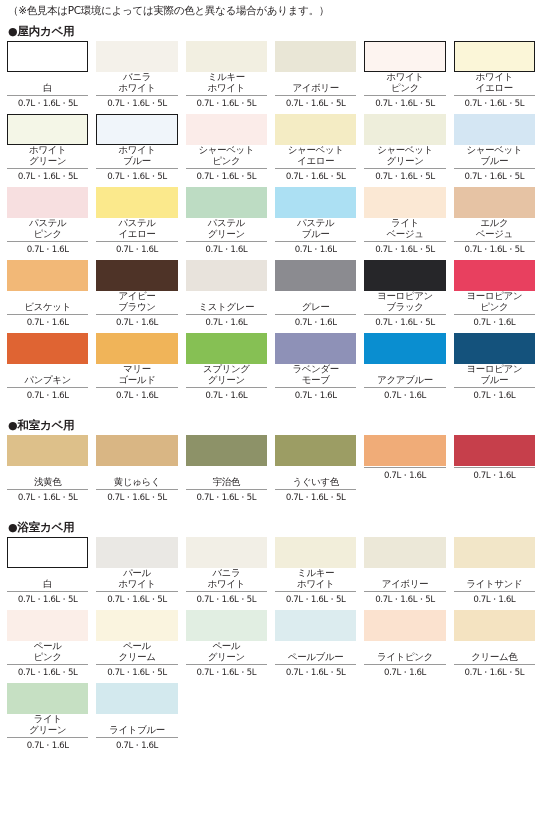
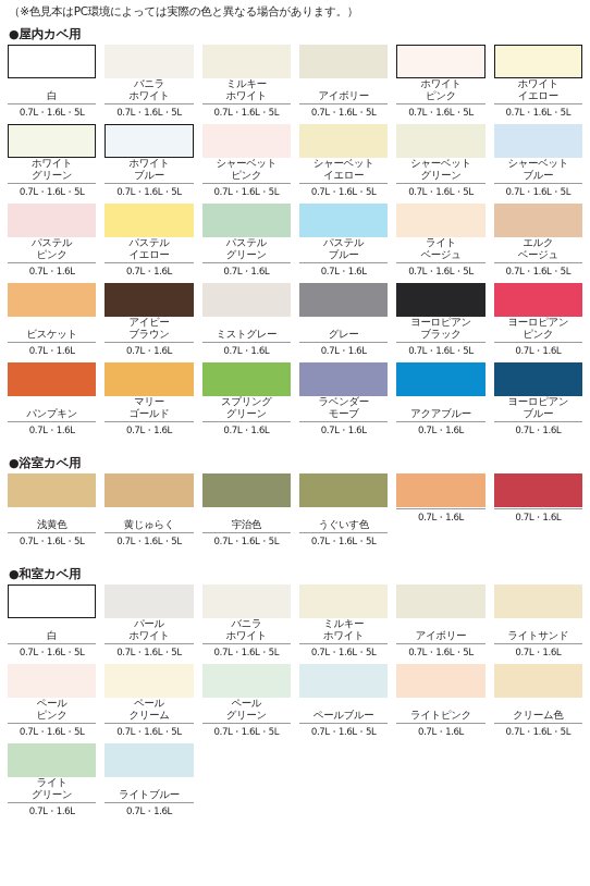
  （※色見本はPC環境によっては実際の色と異なる場合があります。）
  ●屋内カベ用
  白
  0.7L・1.6L・5L
  バニラ
  ホワイト
  0.7L・1.6L・5L
  ミルキー
  ホワイト
  0.7L・1.6L・5L
  アイボリー
  0.7L・1.6L・5L
  ホワイト
  ピンク
  0.7L・1.6L・5L
  ホワイト
  イエロー
  0.7L・1.6L・5L
  ホワイト
  グリーン
  0.7L・1.6L・5L
  ホワイト
  ブルー
  0.7L・1.6L・5L
  シャーベット
  ピンク
  0.7L・1.6L・5L
  シャーベット
  イエロー
  0.7L・1.6L・5L
  シャーベット
  グリーン
  0.7L・1.6L・5L
  シャーベット
  ブルー
  0.7L・1.6L・5L
  パステル
  ピンク
  0.7L・1.6L
  パステル
  イエロー
  0.7L・1.6L
  パステル
  グリーン
  0.7L・1.6L
  パステル
  ブルー
  0.7L・1.6L
  ライト
  ベージュ
  0.7L・1.6L・5L
  エルク
  ベージュ
  0.7L・1.6L・5L
  ビスケット
  0.7L・1.6L
  アイビー
  ブラウン
  0.7L・1.6L
  ミストグレー
  0.7L・1.6L
  グレー
  0.7L・1.6L
  ヨーロピアン
  ブラック
  0.7L・1.6L・5L
  ヨーロピアン
  ピンク
  0.7L・1.6L
  パンプキン
  0.7L・1.6L
  マリー
  ゴールド
  0.7L・1.6L
  スプリング
  グリーン
  0.7L・1.6L
  ラベンダー
  モーブ
  0.7L・1.6L
  アクアブルー
  0.7L・1.6L
  ヨーロピアン
  ブルー
  0.7L・1.6L
- ●和室カベ用
+ ●浴室カベ用
  浅黄色
  0.7L・1.6L・5L
  黄じゅらく
  0.7L・1.6L・5L
  宇治色
  0.7L・1.6L・5L
  うぐいす色
  0.7L・1.6L・5L
  0.7L・1.6L
  0.7L・1.6L
- ●浴室カベ用
+ ●和室カベ用
  白
  0.7L・1.6L・5L
  パール
  ホワイト
  0.7L・1.6L・5L
  バニラ
  ホワイト
  0.7L・1.6L・5L
  ミルキー
  ホワイト
  0.7L・1.6L・5L
  アイボリー
  0.7L・1.6L・5L
  ライトサンド
  0.7L・1.6L
  ペール
  ピンク
  0.7L・1.6L・5L
  ペール
  クリーム
  0.7L・1.6L・5L
  ペール
  グリーン
  0.7L・1.6L・5L
  ペールブルー
  0.7L・1.6L・5L
  ライトピンク
  0.7L・1.6L
  クリーム色
  0.7L・1.6L・5L
  ライト
  グリーン
  0.7L・1.6L
  ライトブルー
  0.7L・1.6L
